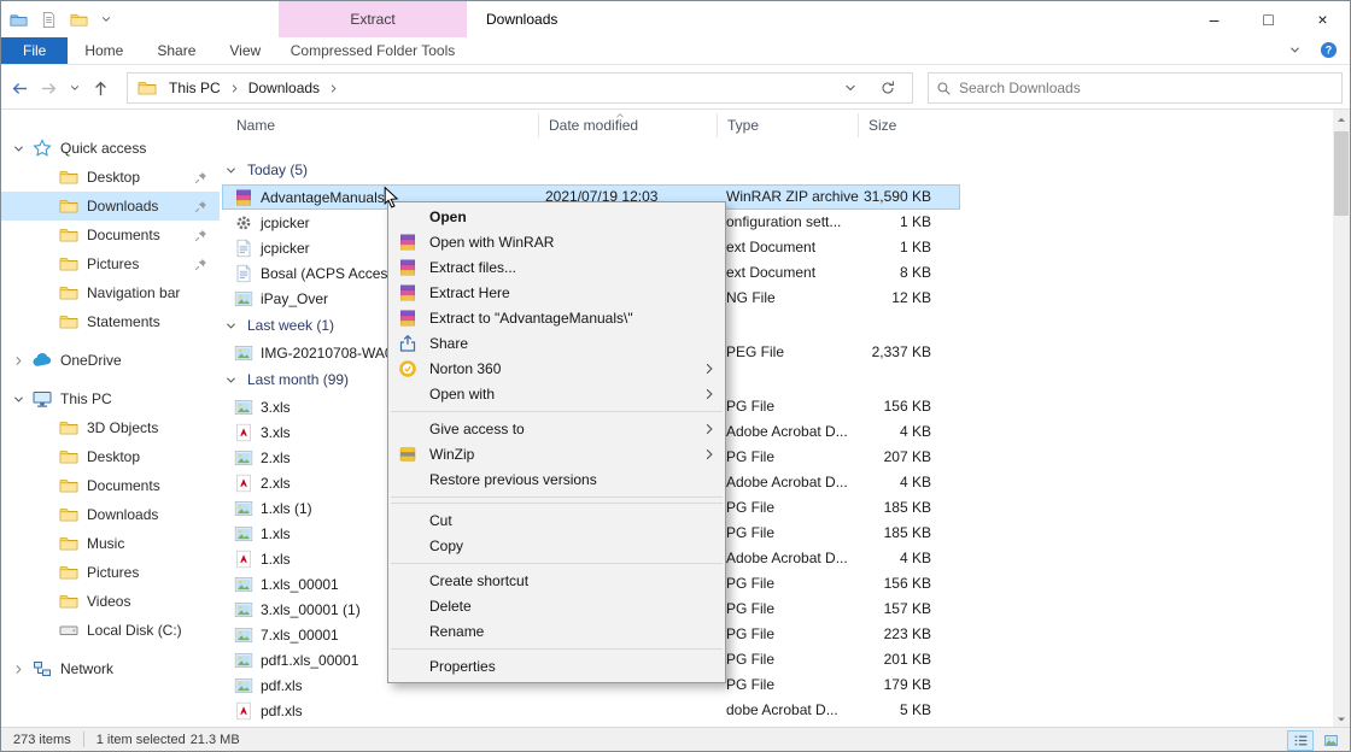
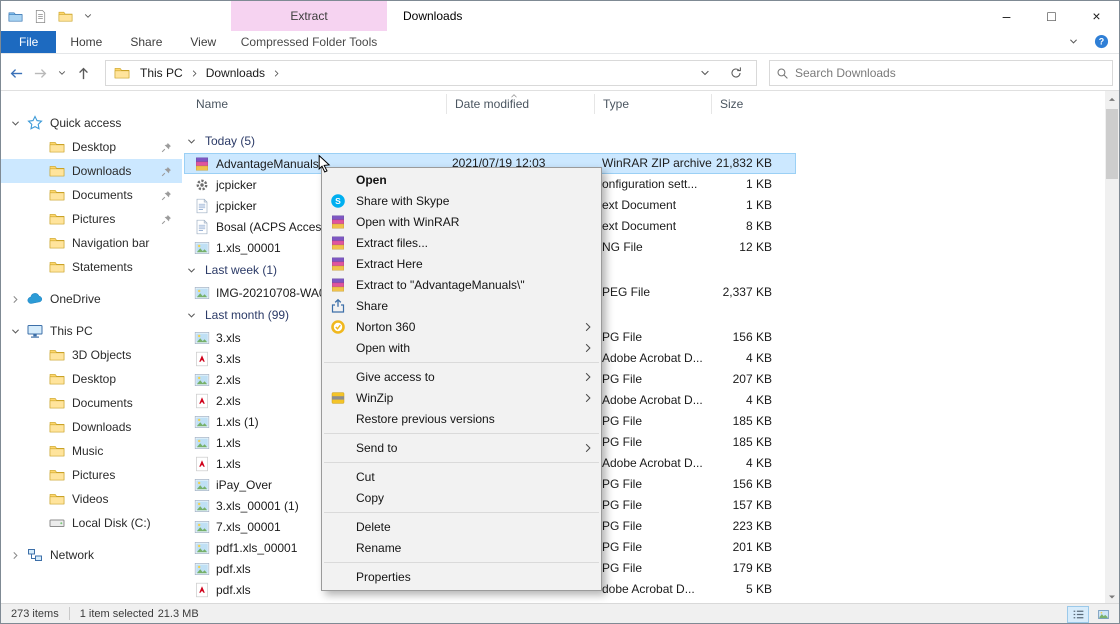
  Extract
  Downloads
  –
  □
  ×
  File Home Share View
  Compressed Folder Tools
  ?
  This PC
  Downloads
  Search Downloads
  Quick access
  Desktop
  Downloads
  Documents
  Pictures
  Navigation bar
  Statements
  OneDrive
  This PC
  3D Objects
  Desktop
  Documents
  Downloads
  Music
  Pictures
  Videos
  Local Disk (C:)
  Network
  Name
  Date modified
  Type
  Size
  Today (5)
  AdvantageManuals
  2021/07/19 12:03
  WinRAR ZIP archive
- 31,590 KB
+ 21,832 KB
  jcpicker
  onfiguration sett...
  1 KB
  jcpicker
  ext Document
  1 KB
  Bosal (ACPS Acces
  ext Document
  8 KB
- iPay_Over
+ 1.xls_00001
  NG File
  12 KB
  Last week (1)
  IMG-20210708-WA
  PEG File
  2,337 KB
  Last month (99)
  3.xls
  PG File
  156 KB
  3.xls
  Adobe Acrobat D...
  4 KB
  2.xls
  PG File
  207 KB
  2.xls
  Adobe Acrobat D...
  4 KB
  1.xls (1)
  PG File
  185 KB
  1.xls
  PG File
  185 KB
  1.xls
  Adobe Acrobat D...
  4 KB
- 1.xls_00001
+ iPay_Over
  PG File
  156 KB
  3.xls_00001 (1)
  PG File
  157 KB
  7.xls_00001
  PG File
  223 KB
  pdf1.xls_00001
  PG File
  201 KB
  pdf.xls
  PG File
  179 KB
  pdf.xls
  dobe Acrobat D...
  5 KB
  273 items
  1 item selected
  21.3 MB
  Open
+ S
+ Share with Skype
  Open with WinRAR
  Extract files...
  Extract Here
  Extract to "AdvantageManuals\"
  Share
  Norton 360
  Open with
  Give access to
  WinZip
  Restore previous versions
+ Send to
  Cut
  Copy
- Create shortcut
  Delete
  Rename
  Properties
